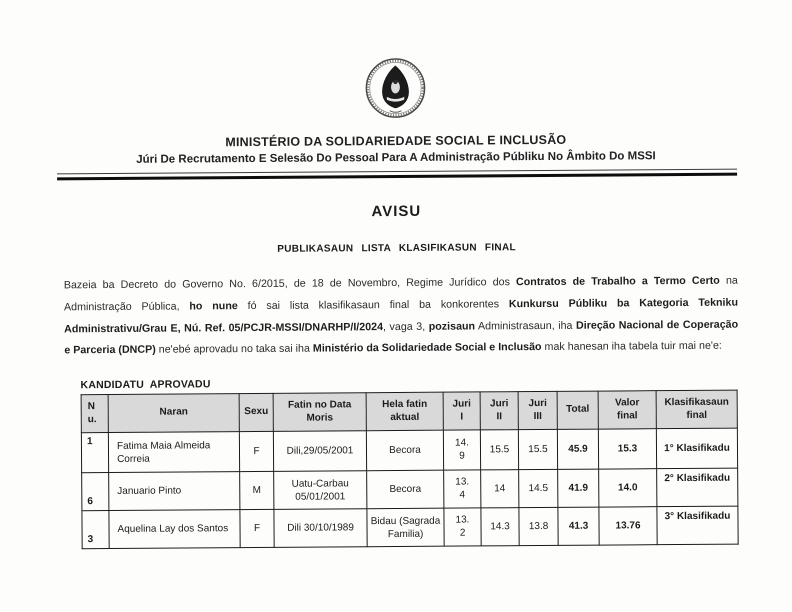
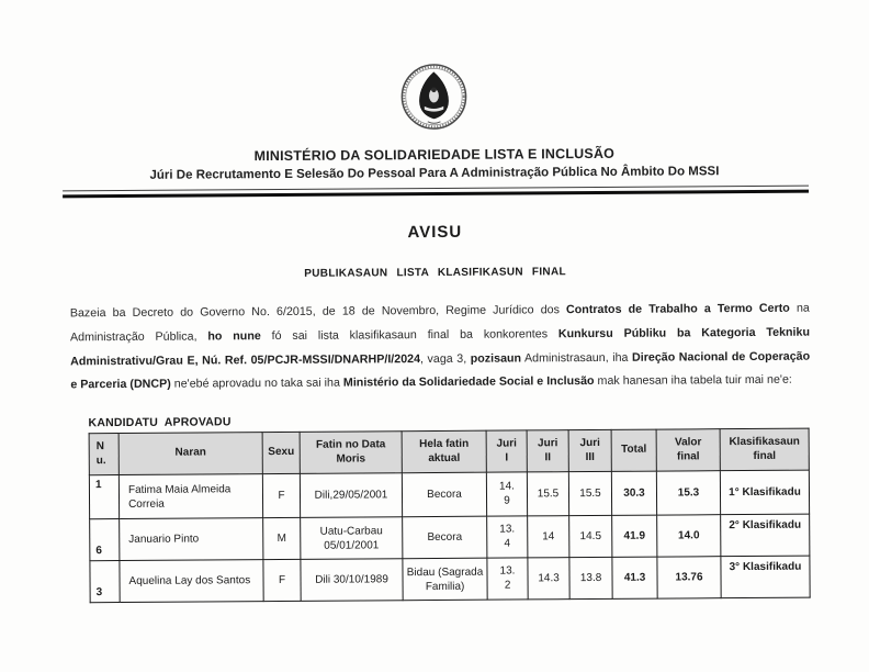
- MINISTÉRIO DA SOLIDARIEDADE SOCIAL E INCLUSÃO
+ MINISTÉRIO DA SOLIDARIEDADE LISTA E INCLUSÃO
- Júri De Recrutamento E Selesão Do Pessoal Para A Administração Públiku No Âmbito Do MSSI
+ Júri De Recrutamento E Selesão Do Pessoal Para A Administração Pública No Âmbito Do MSSI
  AVISU
  PUBLIKASAUN LISTA KLASIFIKASUN FINAL
  Bazeia ba Decreto do Governo No. 6/2015, de 18 de Novembro, Regime Jurídico dos Contratos de Trabalho a Termo Certo na Administração Pública, ho nune fó sai lista klasifikasaun final ba konkorentes Kunkursu Públiku ba Kategoria Tekniku Administrativu/Grau E, Nú. Ref. 05/PCJR-MSSI/DNARHP/I/2024, vaga 3, pozisaun Administrasaun, iha Direção Nacional de Coperação e Parceria (DNCP) ne'ebé aprovadu no taka sai iha Ministério da Solidariedade Social e Inclusão mak hanesan iha tabela tuir mai ne'e:
  KANDIDATU APROVADU
  N u.	Naran	Sexu	Fatin no Data Moris	Hela fatin aktual	Juri I	Juri II	Juri III	Total	Valor final	Klasifikasaun final
- 1	Fatima Maia Almeida Correia	F	Dili,29/05/2001	Becora	14. 9	15.5	15.5	45.9	15.3	1° Klasifikadu
+ 1	Fatima Maia Almeida Correia	F	Dili,29/05/2001	Becora	14. 9	15.5	15.5	30.3	15.3	1° Klasifikadu
  6	Januario Pinto	M	Uatu-Carbau 05/01/2001	Becora	13. 4	14	14.5	41.9	14.0	2° Klasifikadu
  3	Aquelina Lay dos Santos	F	Dili 30/10/1989	Bidau (Sagrada Familia)	13. 2	14.3	13.8	41.3	13.76	3° Klasifikadu
